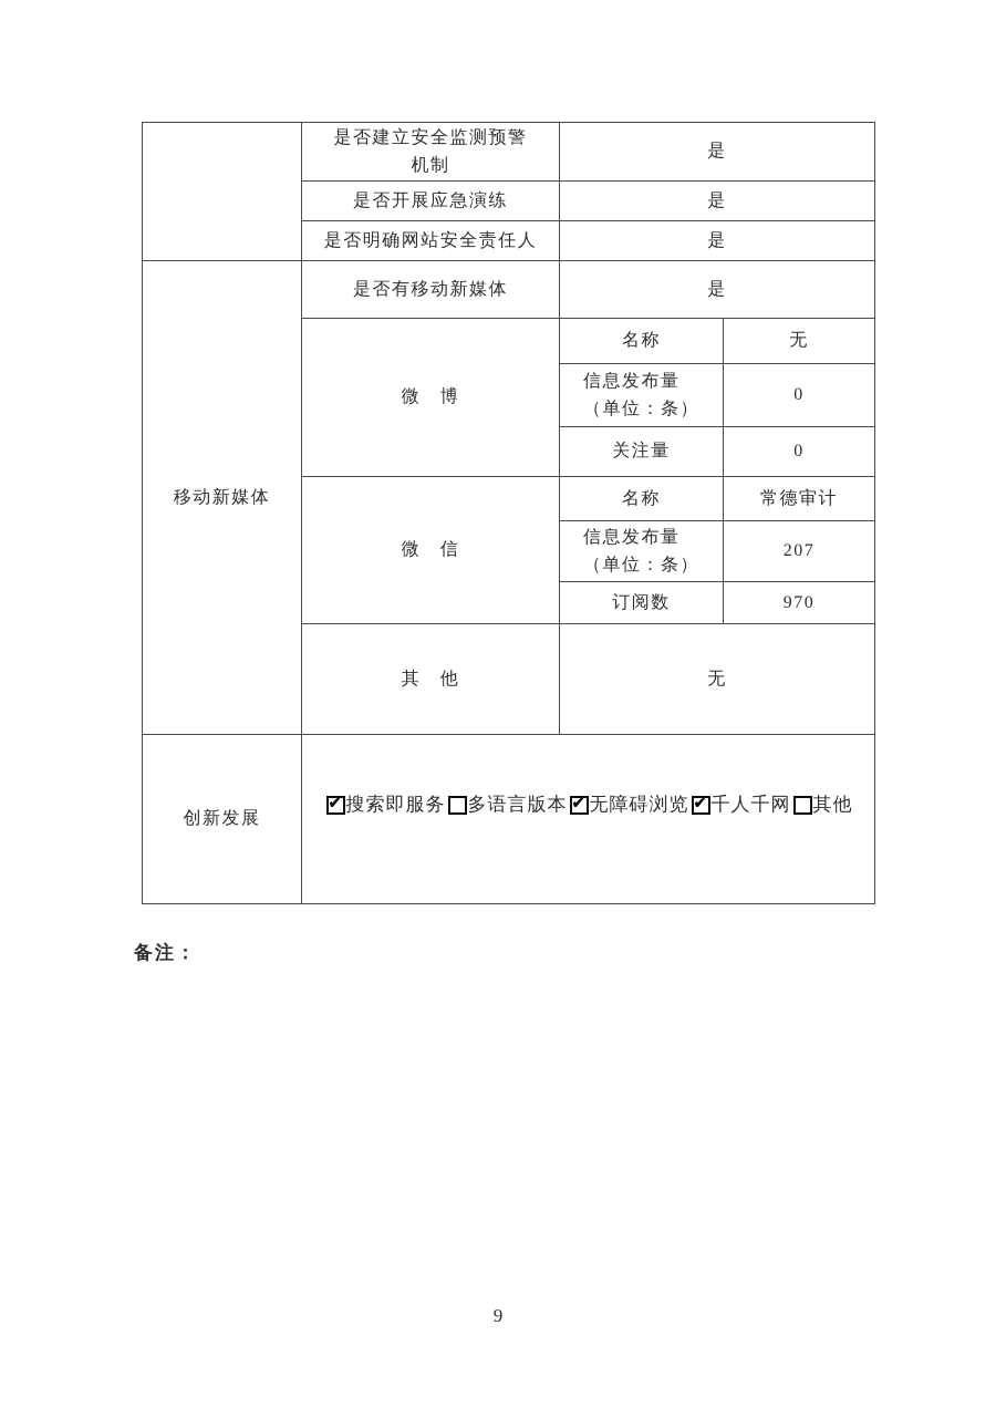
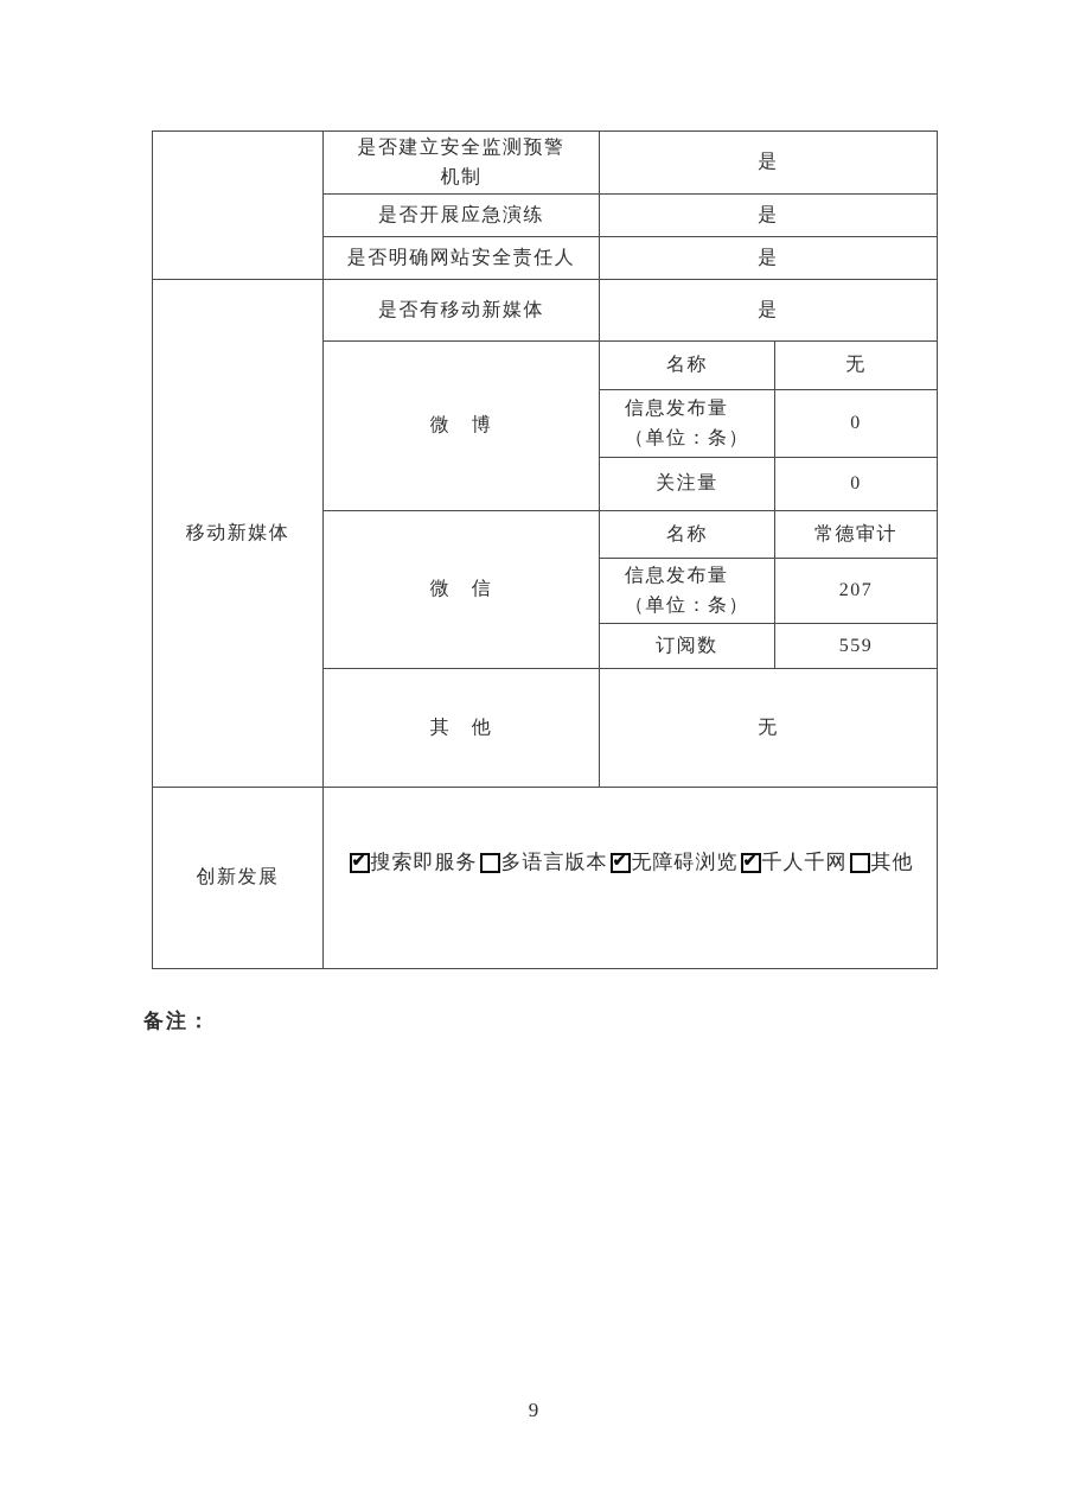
  	是否建立安全监测预警 机制	是
  是否开展应急演练	是
  是否明确网站安全责任人	是
  移动新媒体	是否有移动新媒体	是
  微 博	名称	无
  信息发布量 （单位：条）	0
  关注量	0
  微 信	名称	常德审计
  信息发布量 （单位：条）	207
- 订阅数	970
+ 订阅数	559
  其 他	无
  创新发展	✔ 搜索即服务 多语言版本 ✔ 无障碍浏览 ✔ 千人千网 其他
  备注：
  9
